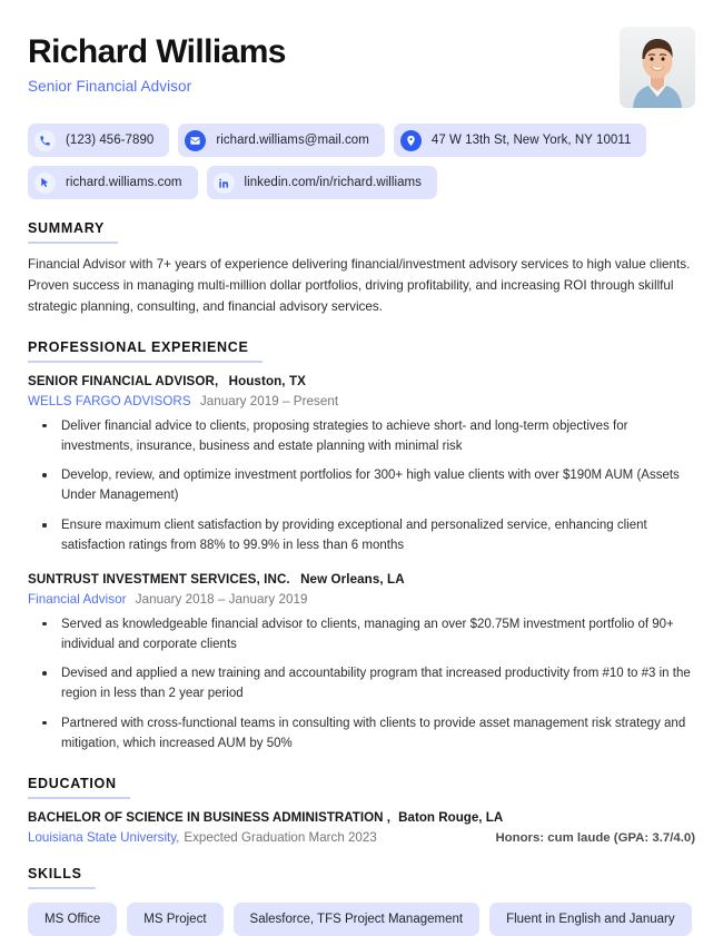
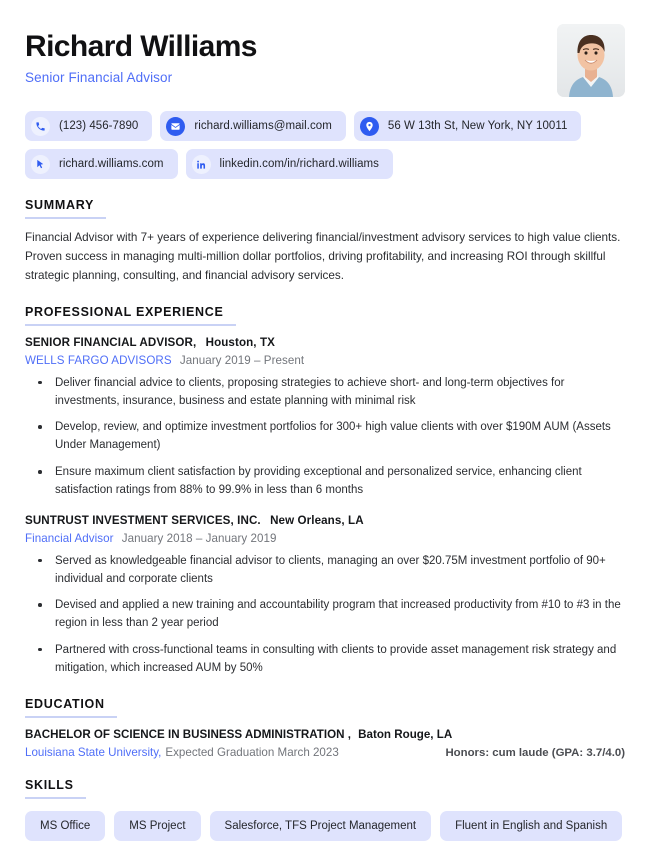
  Richard Williams
  Senior Financial Advisor
  (123) 456-7890
  richard.williams@mail.com
- 47 W 13th St, New York, NY 10011
+ 56 W 13th St, New York, NY 10011
  richard.williams.com
  linkedin.com/in/richard.williams
  SUMMARY
  Financial Advisor with 7+ years of experience delivering financial/investment advisory services to high value clients. Proven success in managing multi-million dollar portfolios, driving profitability, and increasing ROI through skillful strategic planning, consulting, and financial advisory services.
  PROFESSIONAL EXPERIENCE
  SENIOR FINANCIAL ADVISOR, Houston, TX
  WELLS FARGO ADVISORS January 2019 – Present
  Deliver financial advice to clients, proposing strategies to achieve short- and long-term objectives for investments, insurance, business and estate planning with minimal risk
  Develop, review, and optimize investment portfolios for 300+ high value clients with over $190M AUM (Assets Under Management)
  Ensure maximum client satisfaction by providing exceptional and personalized service, enhancing client satisfaction ratings from 88% to 99.9% in less than 6 months
  SUNTRUST INVESTMENT SERVICES, INC. New Orleans, LA
  Financial Advisor January 2018 – January 2019
  Served as knowledgeable financial advisor to clients, managing an over $20.75M investment portfolio of 90+ individual and corporate clients
  Devised and applied a new training and accountability program that increased productivity from #10 to #3 in the region in less than 2 year period
  Partnered with cross-functional teams in consulting with clients to provide asset management risk strategy and mitigation, which increased AUM by 50%
  EDUCATION
  BACHELOR OF SCIENCE IN BUSINESS ADMINISTRATION , Baton Rouge, LA
  Louisiana State University,
  Expected Graduation March 2023
  Honors: cum laude (GPA: 3.7/4.0)
  SKILLS
  MS Office
  MS Project
  Salesforce, TFS Project Management
- Fluent in English and January
+ Fluent in English and Spanish
